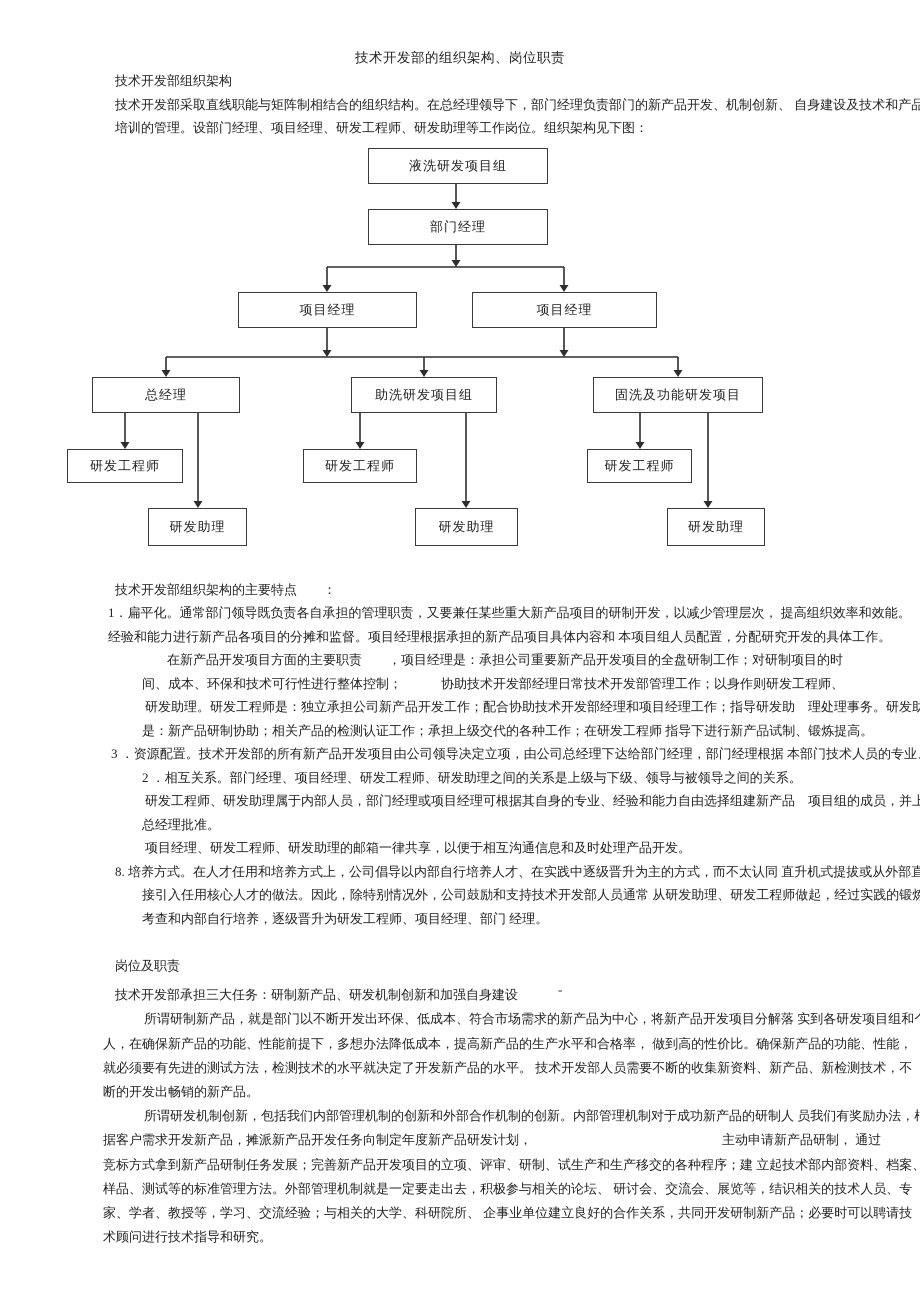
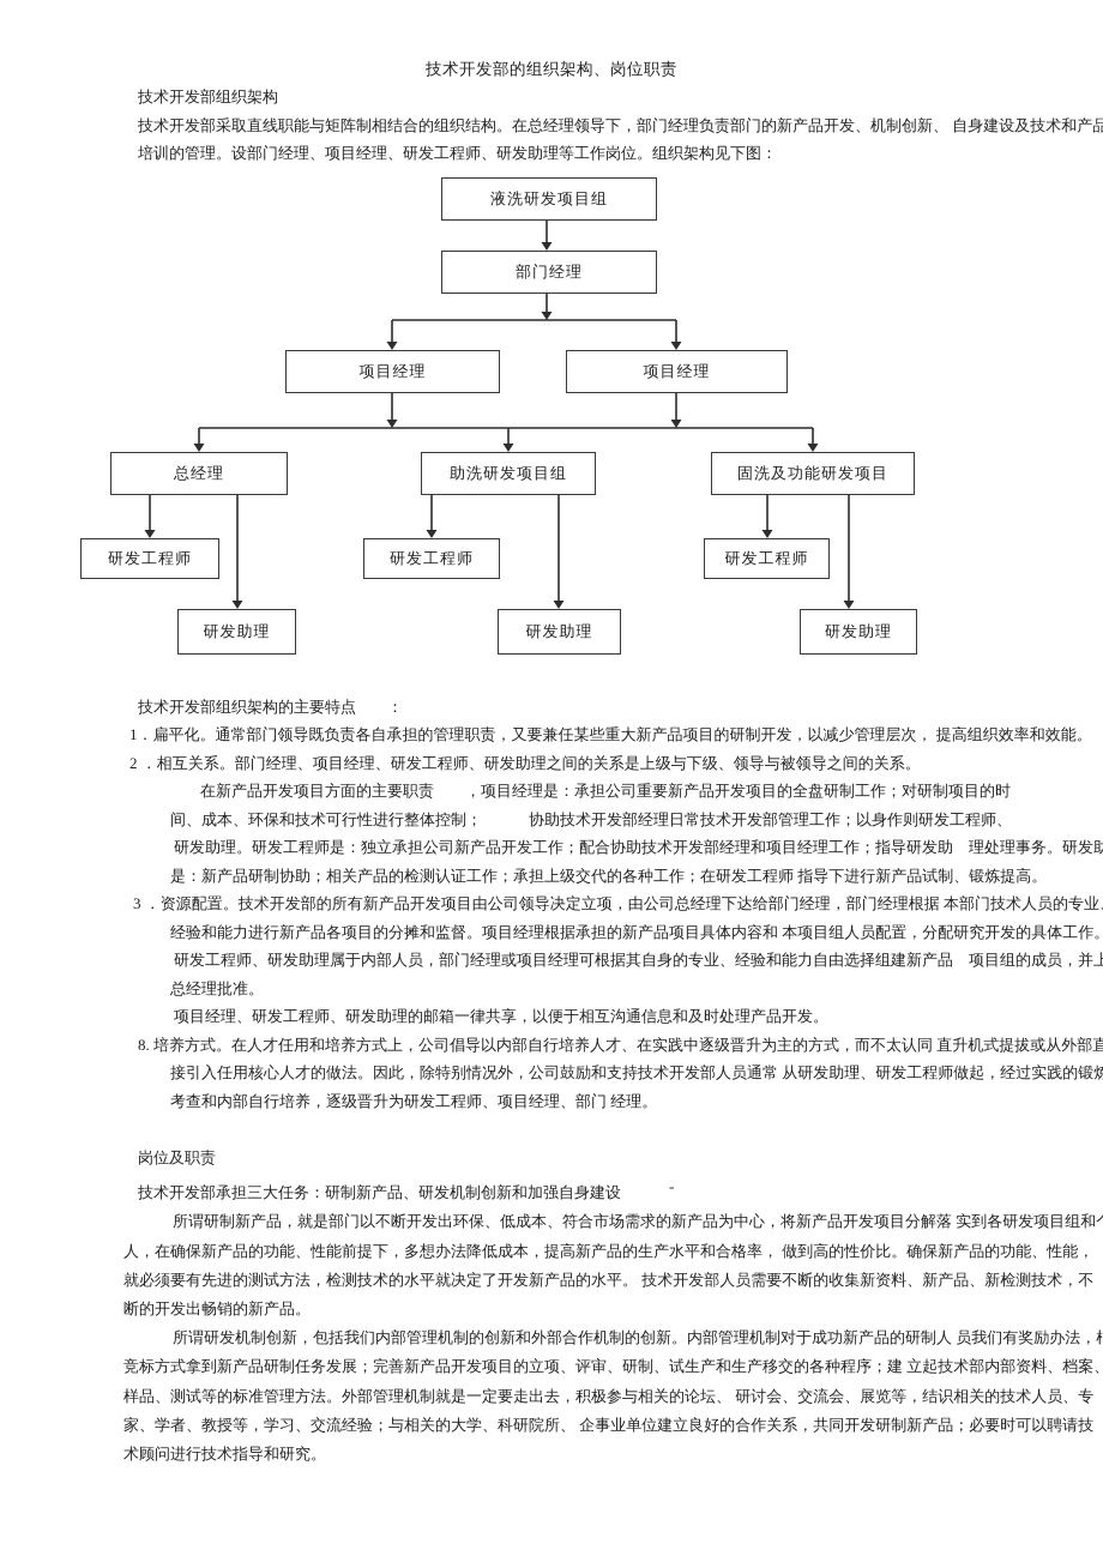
  技术开发部的组织架构、岗位职责
  技术开发部组织架构
  技术开发部采取直线职能与矩阵制相结合的组织结构。在总经理领导下，部门经理负责部门的新产品开发、机制创新、 自身建设及技术和产品
  培训的管理。设部门经理、项目经理、研发工程师、研发助理等工作岗位。组织架构见下图：
  液洗研发项目组
  部门经理
  项目经理
  项目经理
  总经理
  助洗研发项目组
  固洗及功能研发项目
  研发工程师
  研发工程师
  研发工程师
  研发助理
  研发助理
  研发助理
  技术开发部组织架构的主要特点 ：
  1．扁平化。通常部门领导既负责各自承担的管理职责，又要兼任某些重大新产品项目的研制开发，以减少管理层次， 提高组织效率和效能。
- 经验和能力进行新产品各项目的分摊和监督。项目经理根据承担的新产品项目具体内容和 本项目组人员配置，分配研究开发的具体工作。
+ 2 ．相互关系。部门经理、项目经理、研发工程师、研发助理之间的关系是上级与下级、领导与被领导之间的关系。
  在新产品开发项目方面的主要职责 ，项目经理是：承担公司重要新产品开发项目的全盘研制工作；对研制项目的时
  间、成本、环保和技术可行性进行整体控制； 协助技术开发部经理日常技术开发部管理工作；以身作则研发工程师、
  研发助理。研发工程师是：独立承担公司新产品开发工作；配合协助技术开发部经理和项目经理工作；指导研发助 理处理事务。研发助
  是：新产品研制协助；相关产品的检测认证工作；承担上级交代的各种工作；在研发工程师 指导下进行新产品试制、锻炼提高。
  3 ．资源配置。技术开发部的所有新产品开发项目由公司领导决定立项，由公司总经理下达给部门经理，部门经理根据 本部门技术人员的专业
- 2 ．相互关系。部门经理、项目经理、研发工程师、研发助理之间的关系是上级与下级、领导与被领导之间的关系。
+ 经验和能力进行新产品各项目的分摊和监督。项目经理根据承担的新产品项目具体内容和 本项目组人员配置，分配研究开发的具体工作。
  研发工程师、研发助理属于内部人员，部门经理或项目经理可根据其自身的专业、经验和能力自由选择组建新产品 项目组的成员，并上
  总经理批准。
  项目经理、研发工程师、研发助理的邮箱一律共享，以便于相互沟通信息和及时处理产品开发。
  8. 培养方式。在人才任用和培养方式上，公司倡导以内部自行培养人才、在实践中逐级晋升为主的方式，而不太认同 直升机式提拔或从外部直
  接引入任用核心人才的做法。因此，除特别情况外，公司鼓励和支持技术开发部人员通常 从研发助理、研发工程师做起，经过实践的锻炼
  考查和内部自行培养，逐级晋升为研发工程师、项目经理、部门 经理。
  岗位及职责
  技术开发部承担三大任务：研制新产品、研发机制创新和加强自身建设 -
  所谓研制新产品，就是部门以不断开发出环保、低成本、符合市场需求的新产品为中心，将新产品开发项目分解落 实到各研发项目组和
  人，在确保新产品的功能、性能前提下，多想办法降低成本，提高新产品的生产水平和合格率， 做到高的性价比。确保新产品的功能、性能，
  就必须要有先进的测试方法，检测技术的水平就决定了开发新产品的水平。 技术开发部人员需要不断的收集新资料、新产品、新检测技术，不
  断的开发出畅销的新产品。
  所谓研发机制创新，包括我们内部管理机制的创新和外部合作机制的创新。内部管理机制对于成功新产品的研制人 员我们有奖励办法，
- 据客户需求开发新产品，摊派新产品开发任务向制定年度新产品研发计划， 主动申请新产品研制， 通过
  竞标方式拿到新产品研制任务发展；完善新产品开发项目的立项、评审、研制、试生产和生产移交的各种程序；建 立起技术部内部资料、档案、
  样品、测试等的标准管理方法。外部管理机制就是一定要走出去，积极参与相关的论坛、 研讨会、交流会、展览等，结识相关的技术人员、专
  家、学者、教授等，学习、交流经验；与相关的大学、科研院所、 企事业单位建立良好的合作关系，共同开发研制新产品；必要时可以聘请技
  术顾问进行技术指导和研究。
